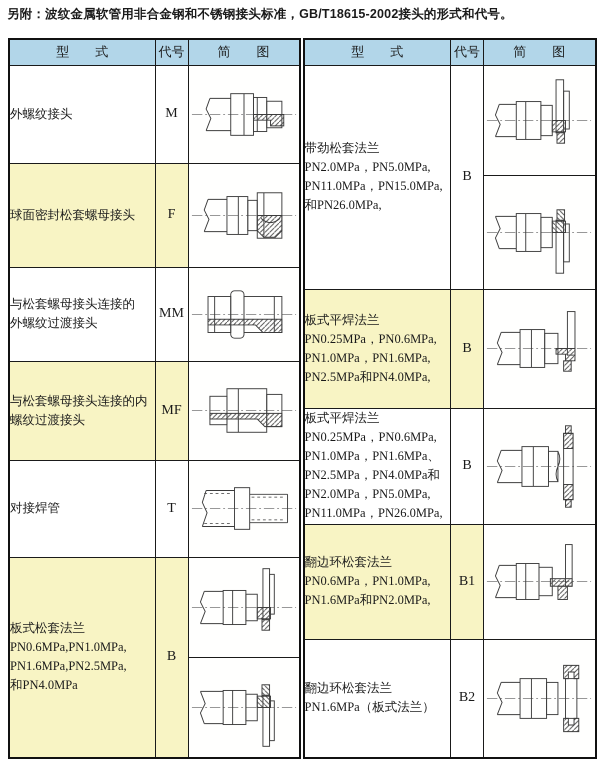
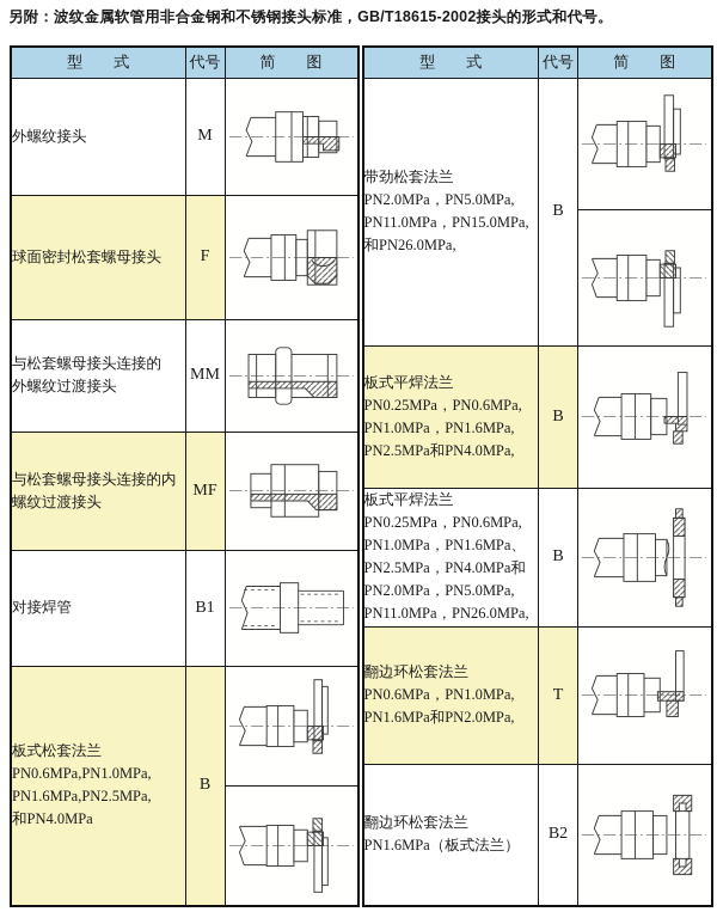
  另附：波纹金属软管用非合金钢和不锈钢接头标准，GB/T18615-2002接头的形式和代号。
  型 式	代号	简 图
  外螺纹接头	M
  球面密封松套螺母接头	F
  与松套螺母接头连接的 外螺纹过渡接头	MM
  与松套螺母接头连接的内 螺纹过渡接头	MF
- 对接焊管	T
+ 对接焊管	B1
  板式松套法兰 PN0.6MPa,PN1.0MPa, PN1.6MPa,PN2.5MPa, 和PN4.0MPa	B
  型 式	代号	简 图
  带劲松套法兰 PN2.0MPa，PN5.0MPa, PN11.0MPa，PN15.0MPa, 和PN26.0MPa,	B
  板式平焊法兰 PN0.25MPa，PN0.6MPa, PN1.0MPa，PN1.6MPa, PN2.5MPa和PN4.0MPa,	B
  板式平焊法兰 PN0.25MPa，PN0.6MPa, PN1.0MPa，PN1.6MPa、 PN2.5MPa，PN4.0MPa和 PN2.0MPa，PN5.0MPa, PN11.0MPa，PN26.0MPa,	B
- 翻边环松套法兰 PN0.6MPa，PN1.0MPa, PN1.6MPa和PN2.0MPa,	B1
+ 翻边环松套法兰 PN0.6MPa，PN1.0MPa, PN1.6MPa和PN2.0MPa,	T
  翻边环松套法兰 PN1.6MPa（板式法兰）	B2
